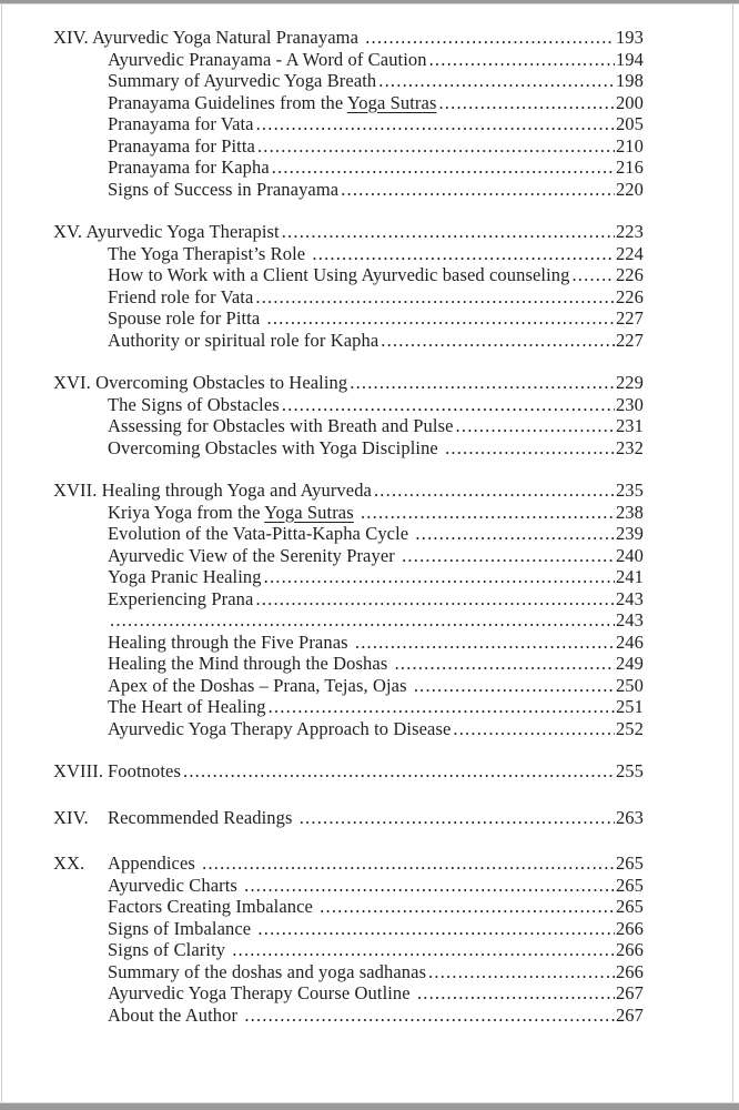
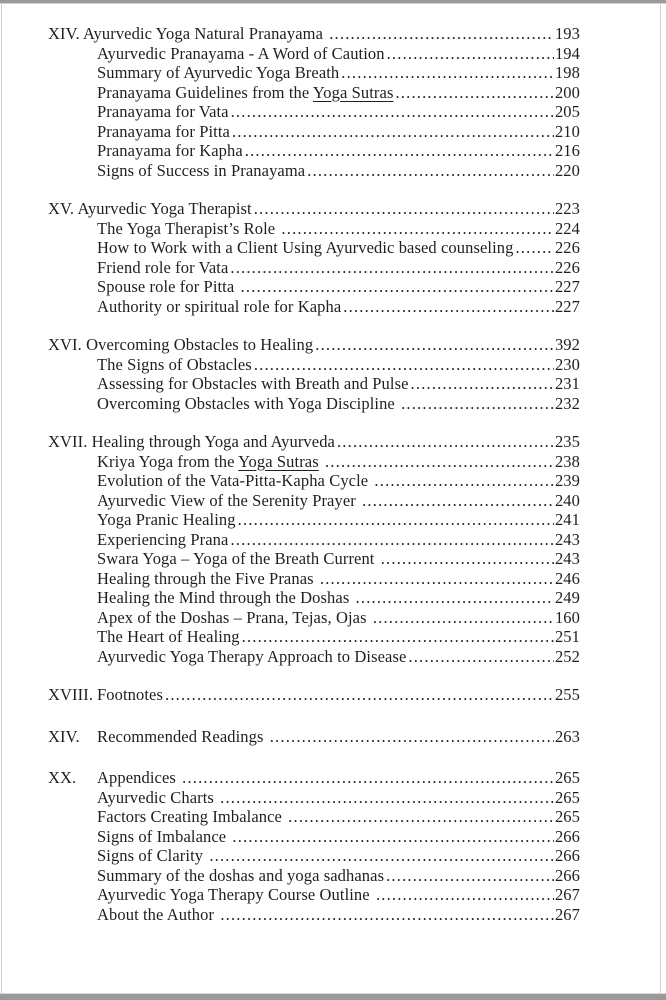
  XIV. Ayurvedic Yoga Natural Pranayama
  193
  Ayurvedic Pranayama - A Word of Caution
  194
  Summary of Ayurvedic Yoga Breath
  198
  Pranayama Guidelines from the Yoga Sutras
  200
  Pranayama for Vata
  205
  Pranayama for Pitta
  210
  Pranayama for Kapha
  216
  Signs of Success in Pranayama
  220
  XV. Ayurvedic Yoga Therapist
  223
  The Yoga Therapist’s Role
  224
  How to Work with a Client Using Ayurvedic based counseling
  226
  Friend role for Vata
  226
  Spouse role for Pitta
  227
  Authority or spiritual role for Kapha
  227
  XVI. Overcoming Obstacles to Healing
- 229
+ 392
  The Signs of Obstacles
  230
  Assessing for Obstacles with Breath and Pulse
  231
  Overcoming Obstacles with Yoga Discipline
  232
  XVII. Healing through Yoga and Ayurveda
  235
  Kriya Yoga from the Yoga Sutras
  238
  Evolution of the Vata-Pitta-Kapha Cycle
  239
  Ayurvedic View of the Serenity Prayer
  240
  Yoga Pranic Healing
  241
  Experiencing Prana
  243
+ Swara Yoga – Yoga of the Breath Current
  243
  Healing through the Five Pranas
  246
  Healing the Mind through the Doshas
  249
  Apex of the Doshas – Prana, Tejas, Ojas
- 250
+ 160
  The Heart of Healing
  251
  Ayurvedic Yoga Therapy Approach to Disease
  252
  XVIII.
  Footnotes
  255
  XIV.
  Recommended Readings
  263
  XX.
  Appendices
  265
  Ayurvedic Charts
  265
  Factors Creating Imbalance
  265
  Signs of Imbalance
  266
  Signs of Clarity
  266
  Summary of the doshas and yoga sadhanas
  266
  Ayurvedic Yoga Therapy Course Outline
  267
  About the Author
  267
